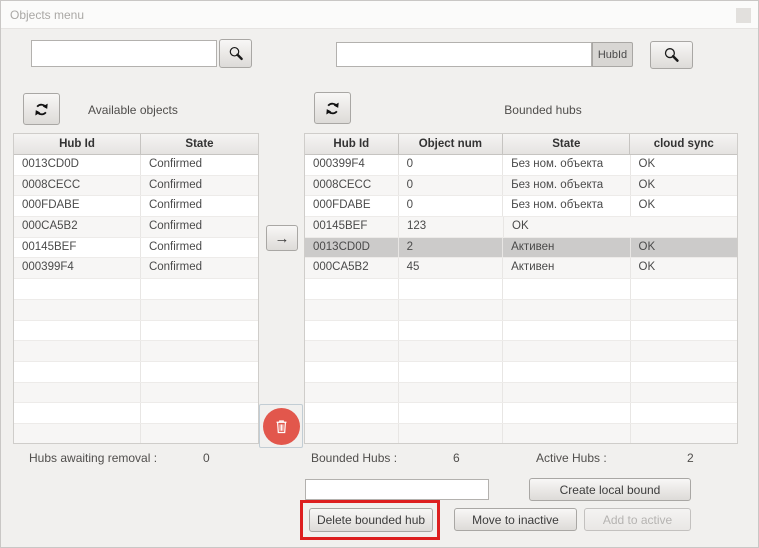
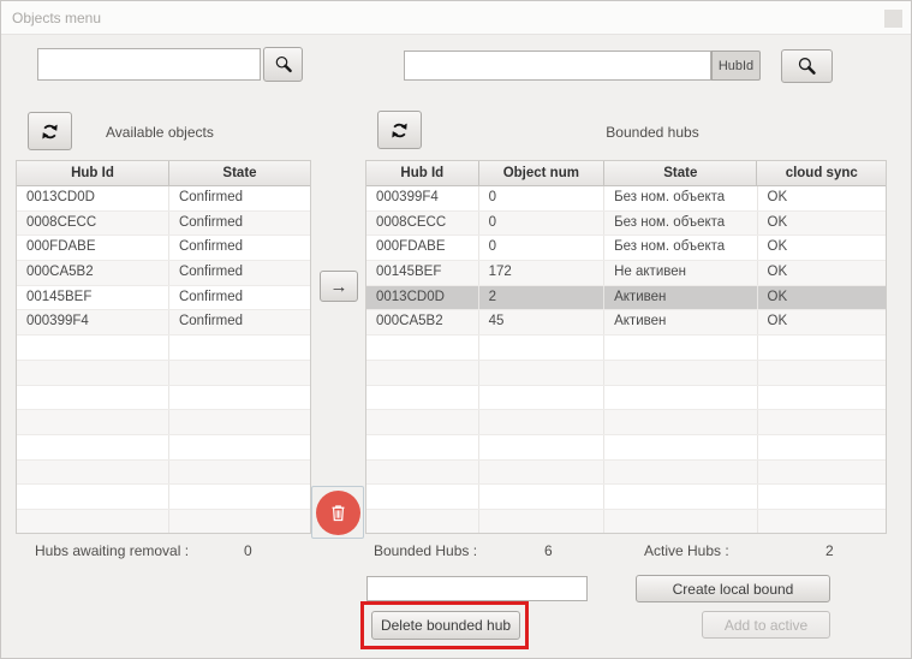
  Objects menu
  HubId
  Available objects
  Bounded hubs
  Hub Id
  State
  0013CD0D
  Confirmed
  0008CECC
  Confirmed
  000FDABE
  Confirmed
  000CA5B2
  Confirmed
  00145BEF
  Confirmed
  000399F4
  Confirmed
  Hub Id
  Object num
  State
  cloud sync
  000399F4
  0
  Без ном. объекта
  OK
  0008CECC
  0
  Без ном. объекта
  OK
  000FDABE
  0
  Без ном. объекта
  OK
  00145BEF
- 123
+ 172
+ Не активен
  OK
  0013CD0D
  2
  Активен
  OK
  000CA5B2
  45
  Активен
  OK
  →
  Hubs awaiting removal :
  0
  Bounded Hubs :
  6
  Active Hubs :
  2
  Create local bound
  Delete bounded hub
- Move to inactive
  Add to active
